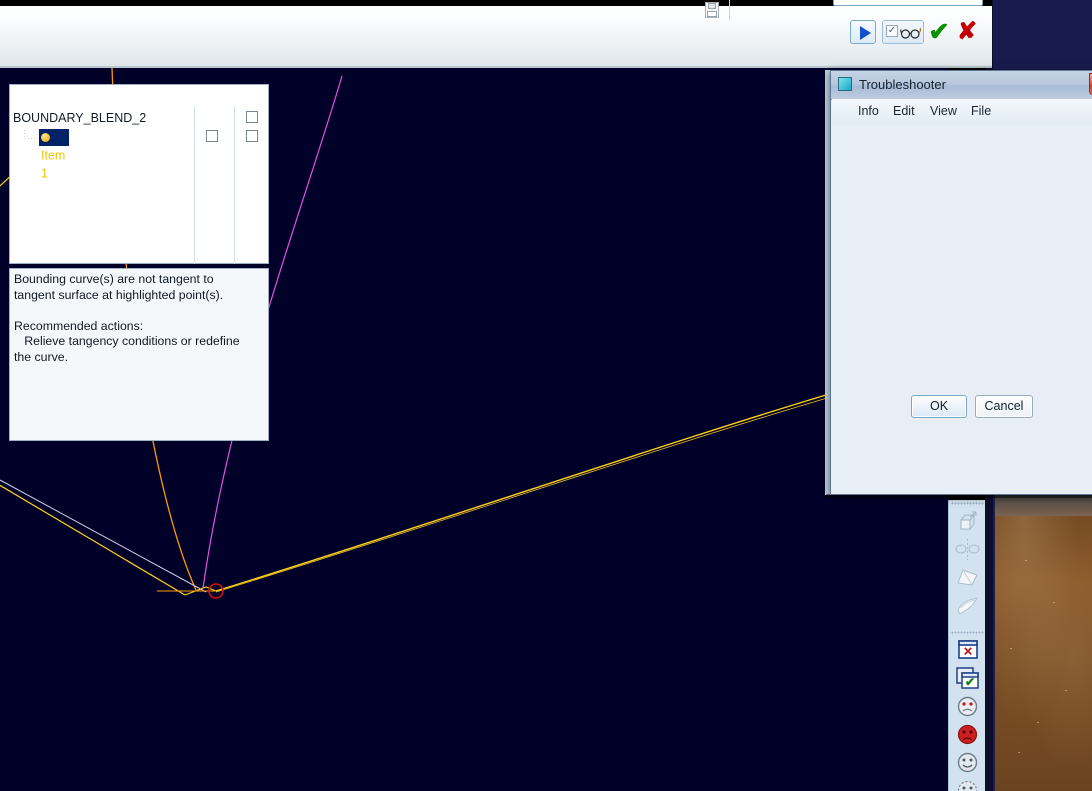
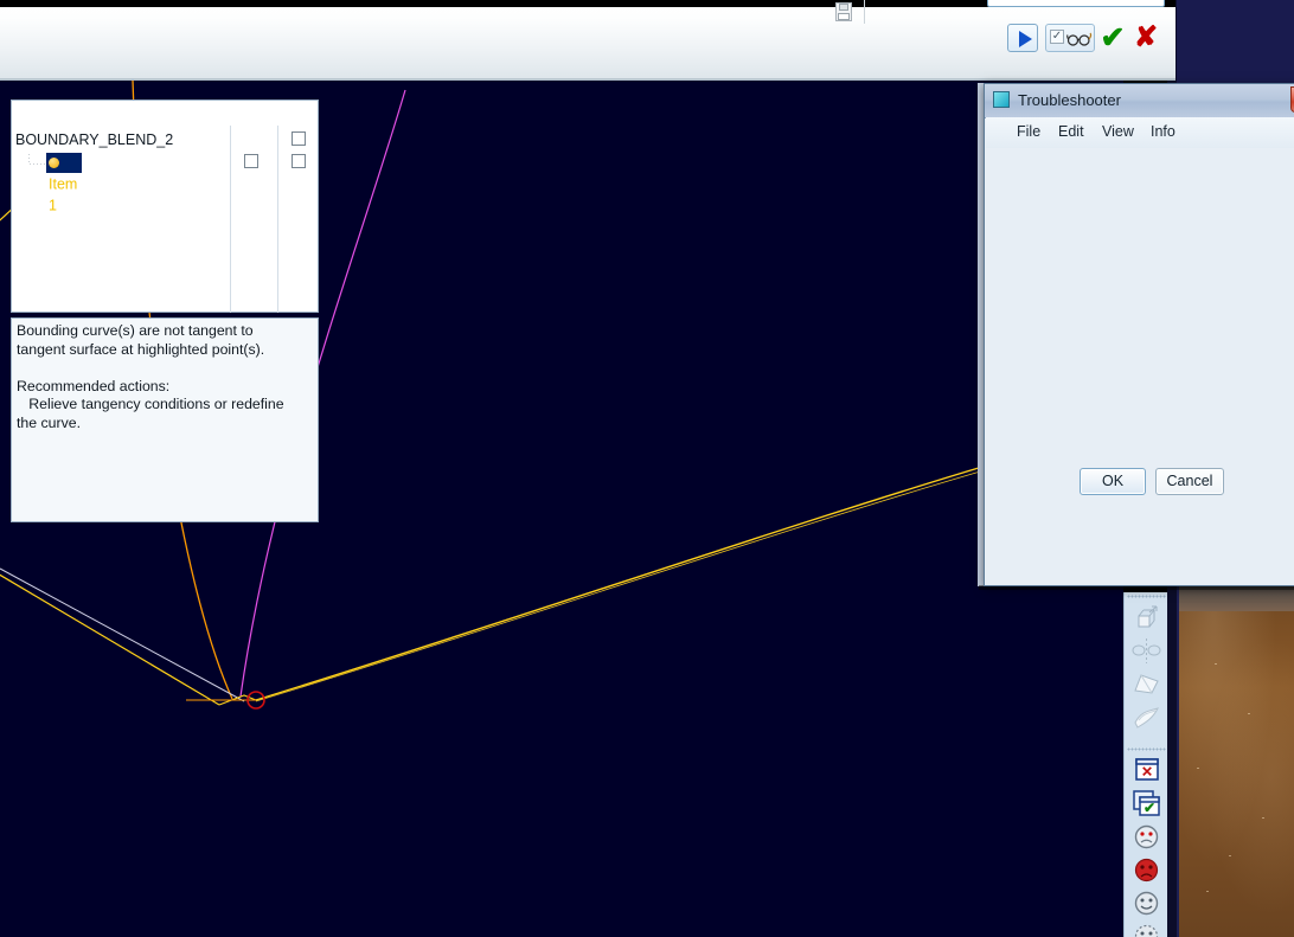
  ✕
  ✔
  ✓
  ✔
  ✘
  Troubleshooter
- Info
+ File
  Edit
  View
- File
+ Info
  BOUNDARY_BLEND_2
  Item 1
  Bounding curve(s) are not tangent to
  tangent surface at highlighted point(s).
  Recommended actions:
  Relieve tangency conditions or redefine
  the curve.
  OK
  Cancel
